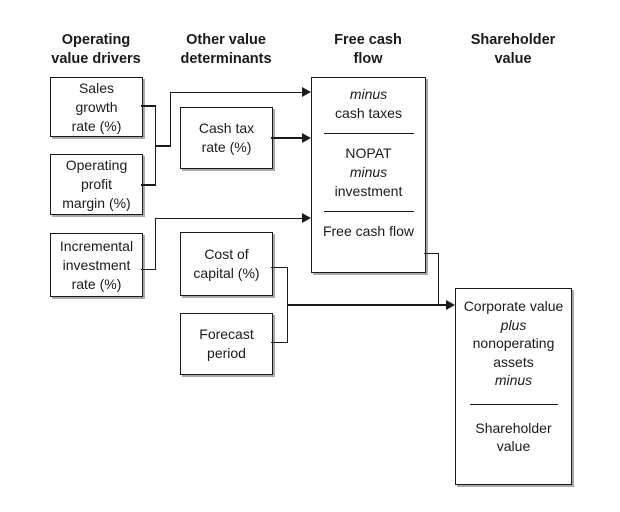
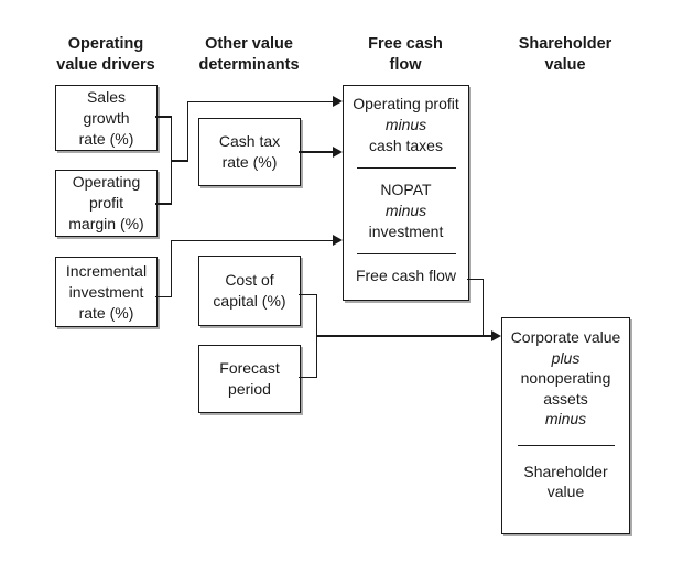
  Operating
  value drivers
  Other value
  determinants
  Free cash
  flow
  Shareholder
  value
  Sales
  growth
  rate (%)
  Operating
  profit
  margin (%)
  Incremental
  investment
  rate (%)
  Cash tax
  rate (%)
  Cost of
  capital (%)
  Forecast
  period
+ Operating profit
  minus
  cash taxes
  NOPAT
  minus
  investment
  Free cash flow
  Corporate value
  plus
  nonoperating
  assets
  minus
  Shareholder
  value
